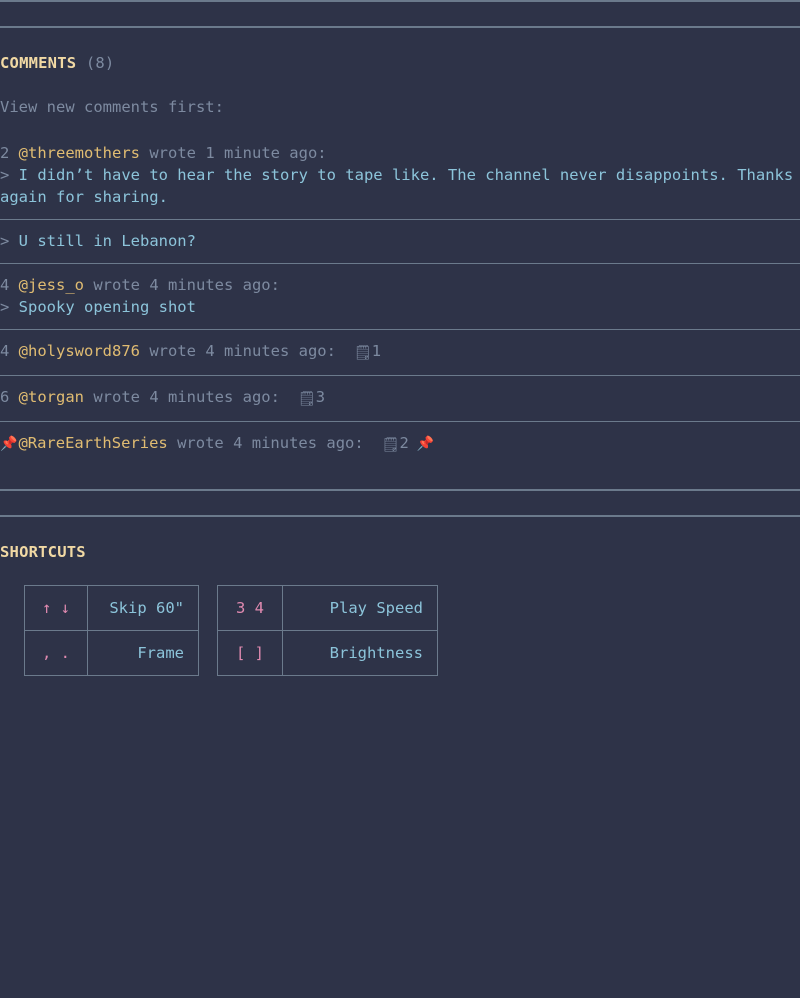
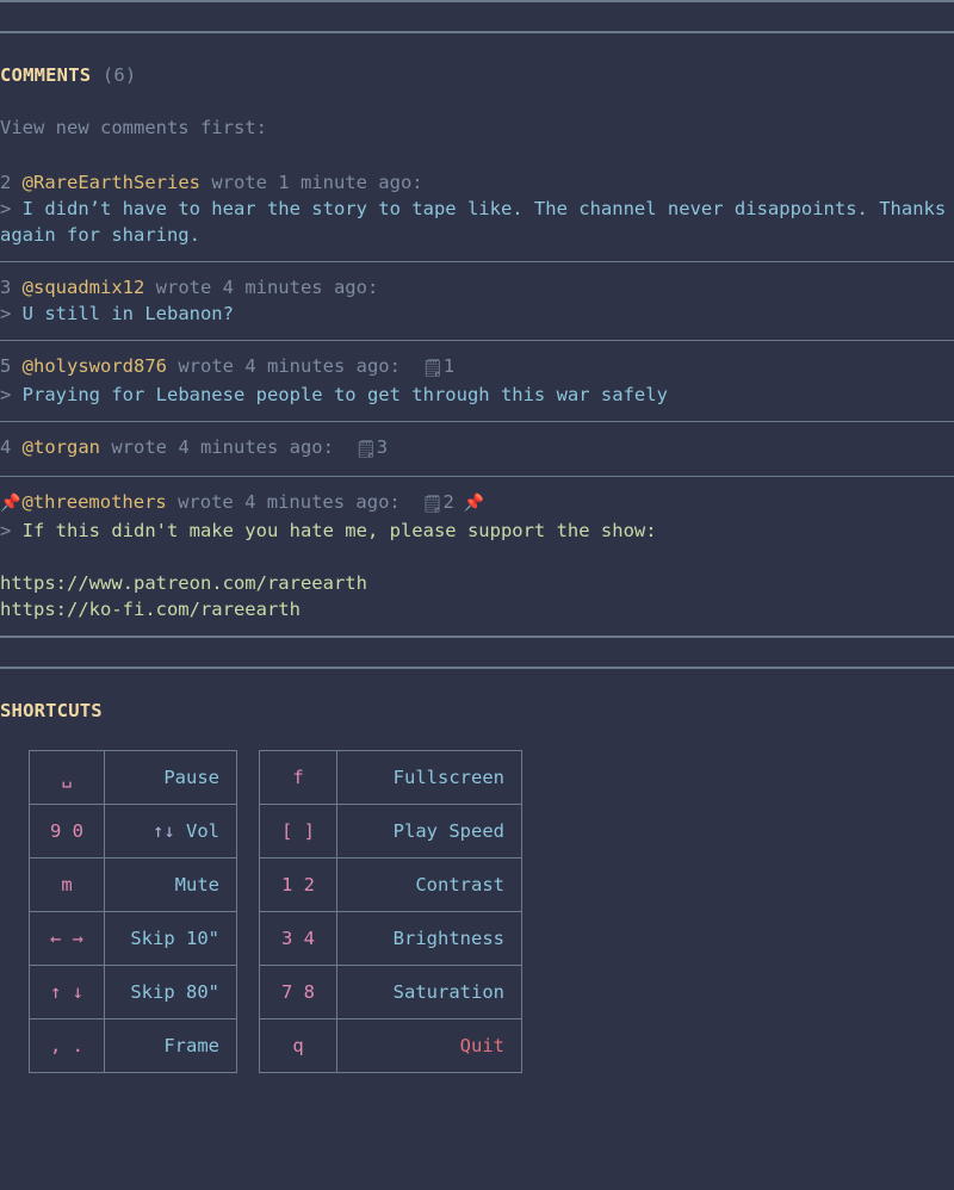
- COMMENTS (8)
+ COMMENTS (6)
  View new comments first:
- 2 @threemothers wrote 1 minute ago:
+ 2 @RareEarthSeries wrote 1 minute ago:
  > I didn’t have to hear the story to tape like. The channel never disappoints. Thanks again for sharing.
+ 3 @squadmix12 wrote 4 minutes ago:
  > U still in Lebanon?
- 4 @jess_o wrote 4 minutes ago:
- > Spooky opening shot
- 4 @holysword876 wrote 4 minutes ago: 🗒1
+ 5 @holysword876 wrote 4 minutes ago: 🗒1
+ > Praying for Lebanese people to get through this war safely
- 6 @torgan wrote 4 minutes ago: 🗒3
+ 4 @torgan wrote 4 minutes ago: 🗒3
- 📌@RareEarthSeries wrote 4 minutes ago: 🗒2 📌
+ 📌@threemothers wrote 4 minutes ago: 🗒2 📌
+ > If this didn't make you hate me, please support the show:
+ https://www.patreon.com/rareearth
+ https://ko-fi.com/rareearth
  SHORTCUTS
+ ␣	Pause
+ 9 0	↑↓ Vol
+ m	Mute
+ ← →	Skip 10"
- ↑ ↓	Skip 60"
+ ↑ ↓	Skip 80"
  , .	Frame
+ f	Fullscreen
- 3 4	Play Speed
+ [ ]	Play Speed
+ 1 2	Contrast
- [ ]	Brightness
+ 3 4	Brightness
+ 7 8	Saturation
+ q	Quit
